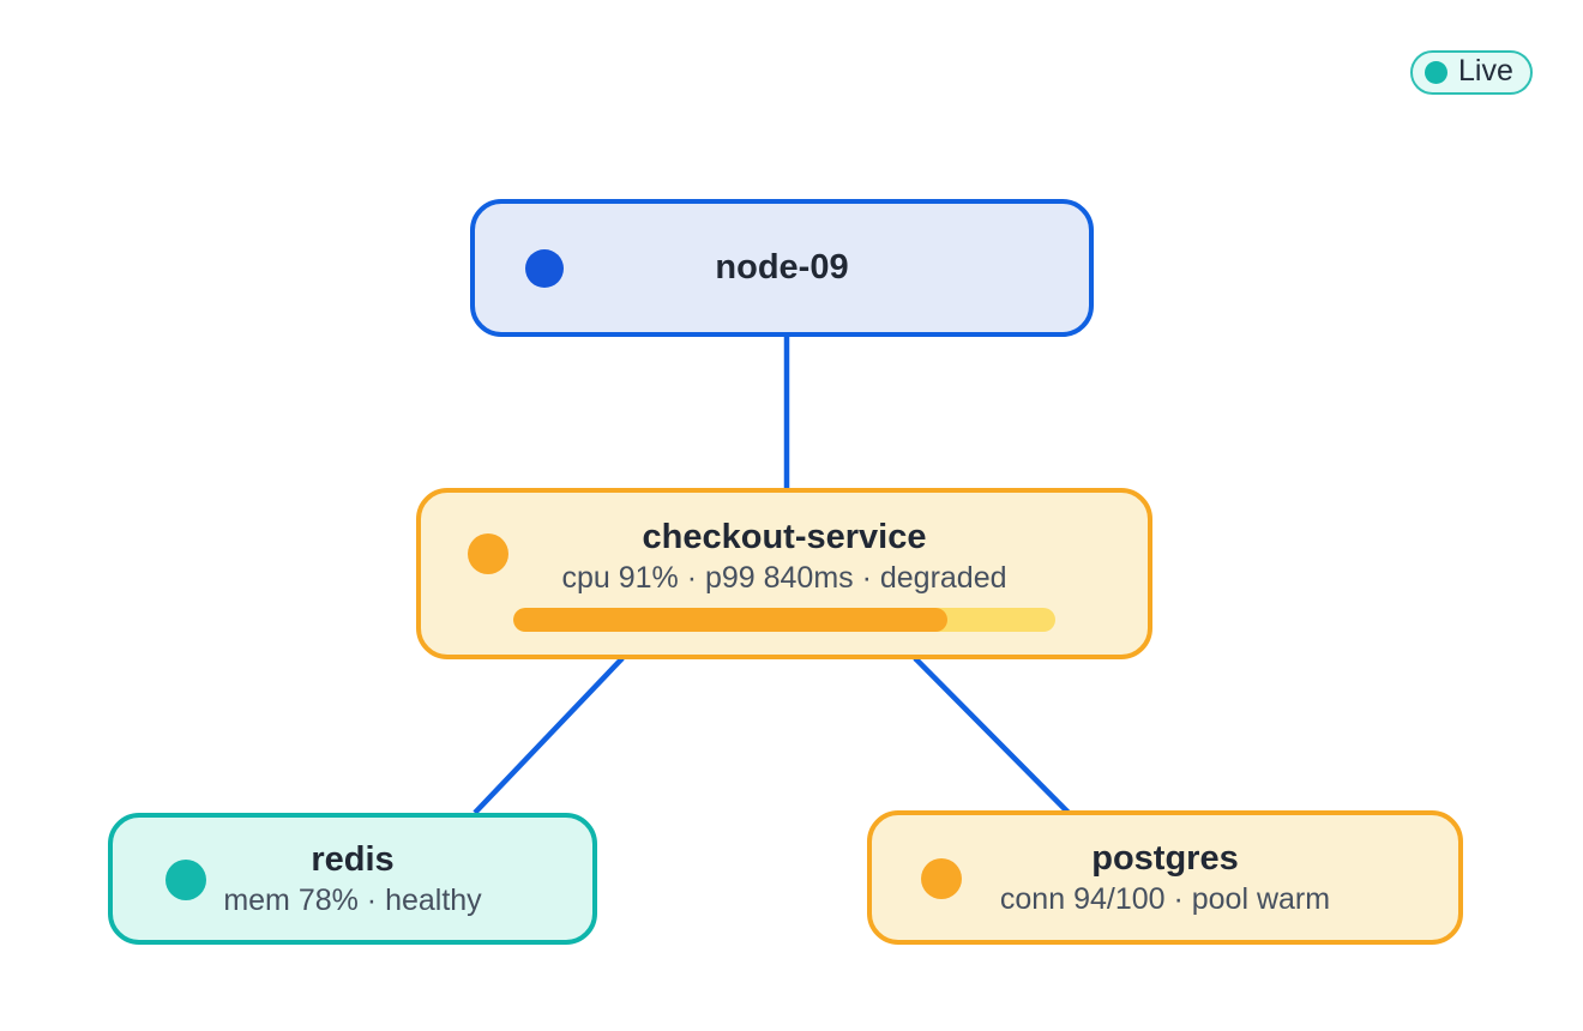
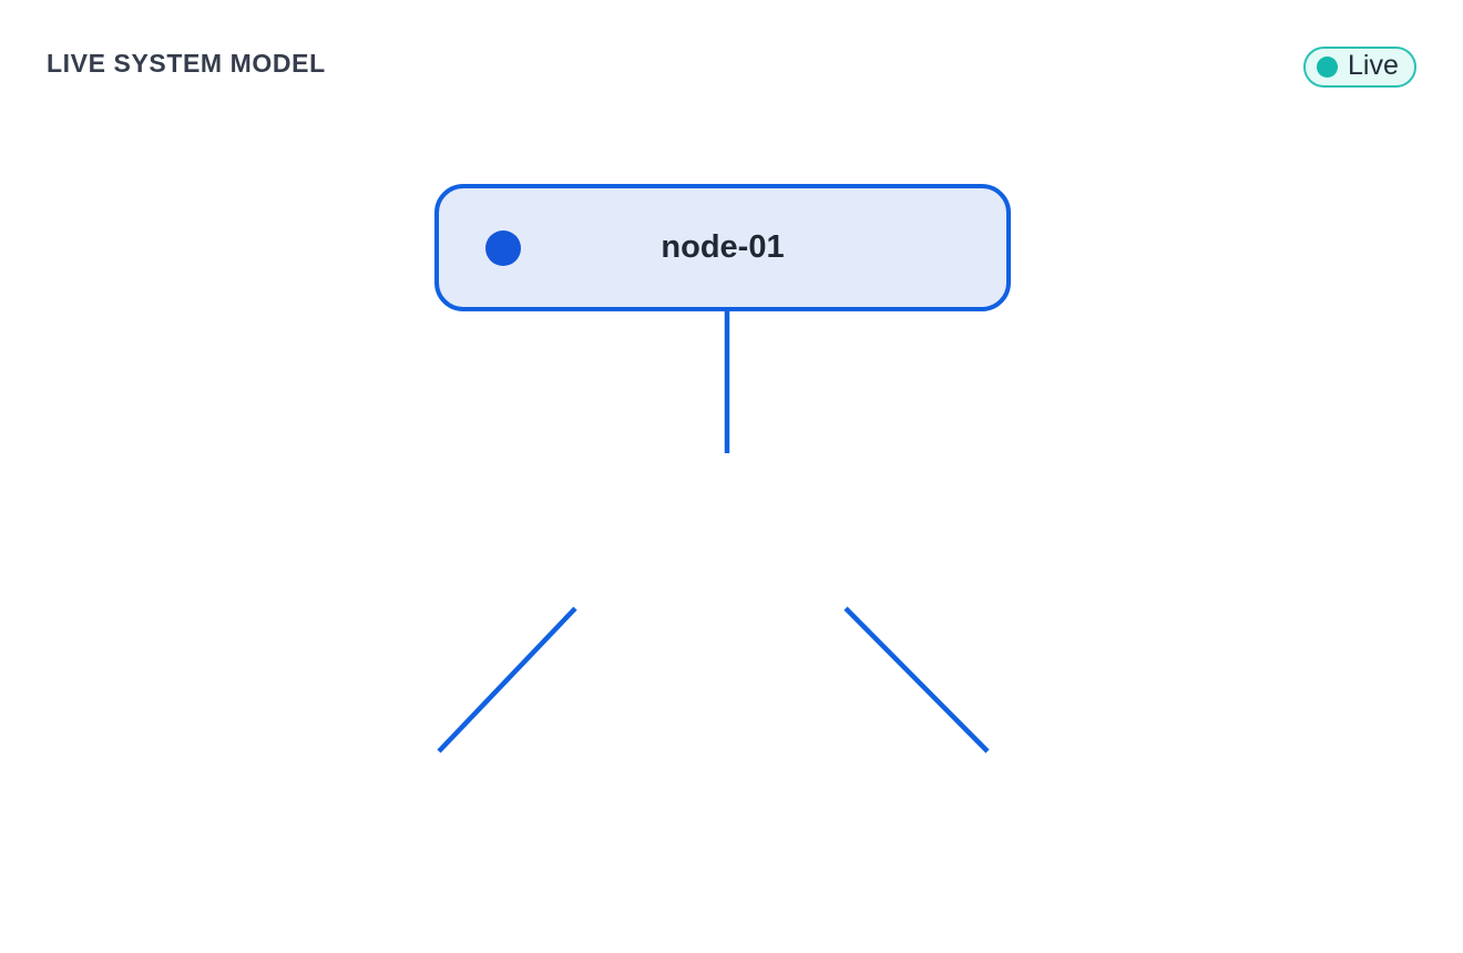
+ LIVE SYSTEM MODEL
  Live
- node-09
+ node-01
- checkout-service
- cpu 91% · p99 840ms · degraded
- redis
- mem 78% · healthy
- postgres
- conn 94/100 · pool warm
